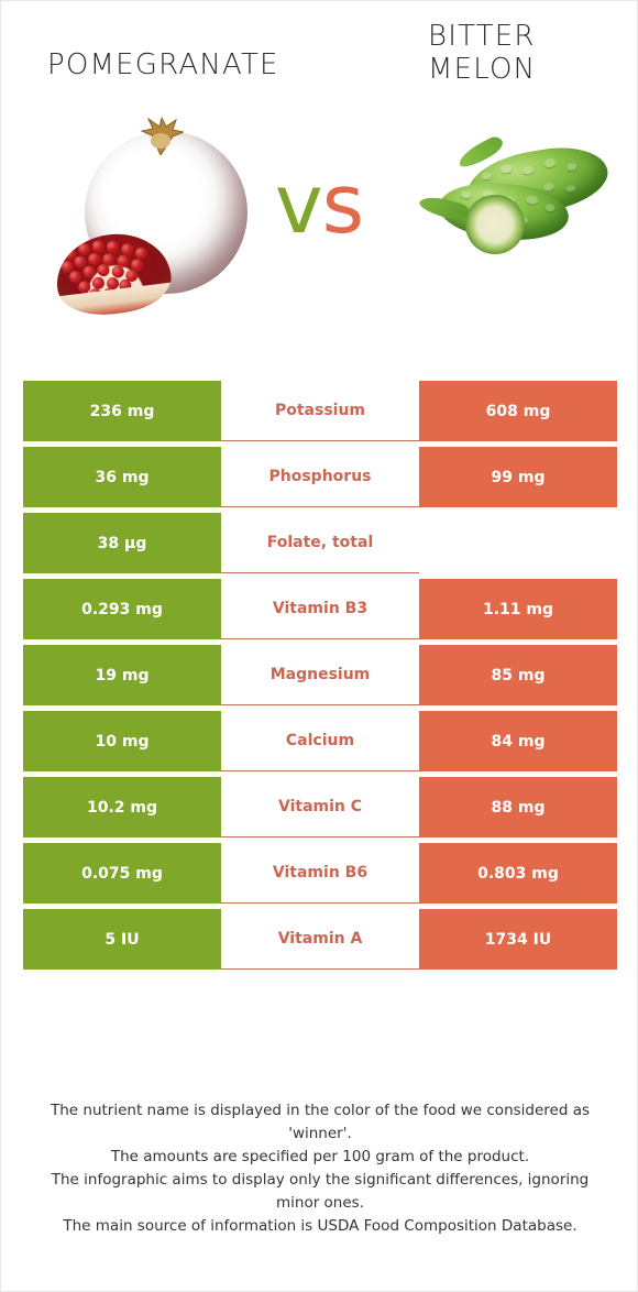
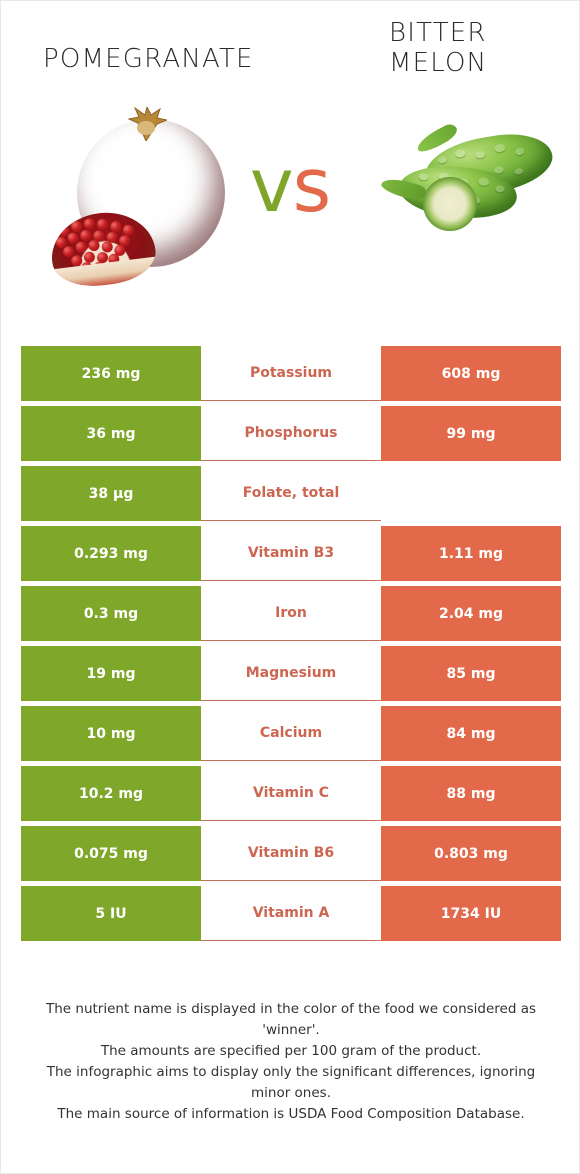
  POMEGRANATE
  BITTER MELON
  vs
  236 mg
  Potassium
  608 mg
  36 mg
  Phosphorus
  99 mg
  38 µg
  Folate, total
  0.293 mg
  Vitamin B3
  1.11 mg
+ 0.3 mg
+ Iron
+ 2.04 mg
  19 mg
  Magnesium
  85 mg
  10 mg
  Calcium
  84 mg
  10.2 mg
  Vitamin C
  88 mg
  0.075 mg
  Vitamin B6
  0.803 mg
  5 IU
  Vitamin A
  1734 IU
  The nutrient name is displayed in the color of the food we considered as 'winner'.
  The amounts are specified per 100 gram of the product.
  The infographic aims to display only the significant differences, ignoring minor ones.
  The main source of information is USDA Food Composition Database.
